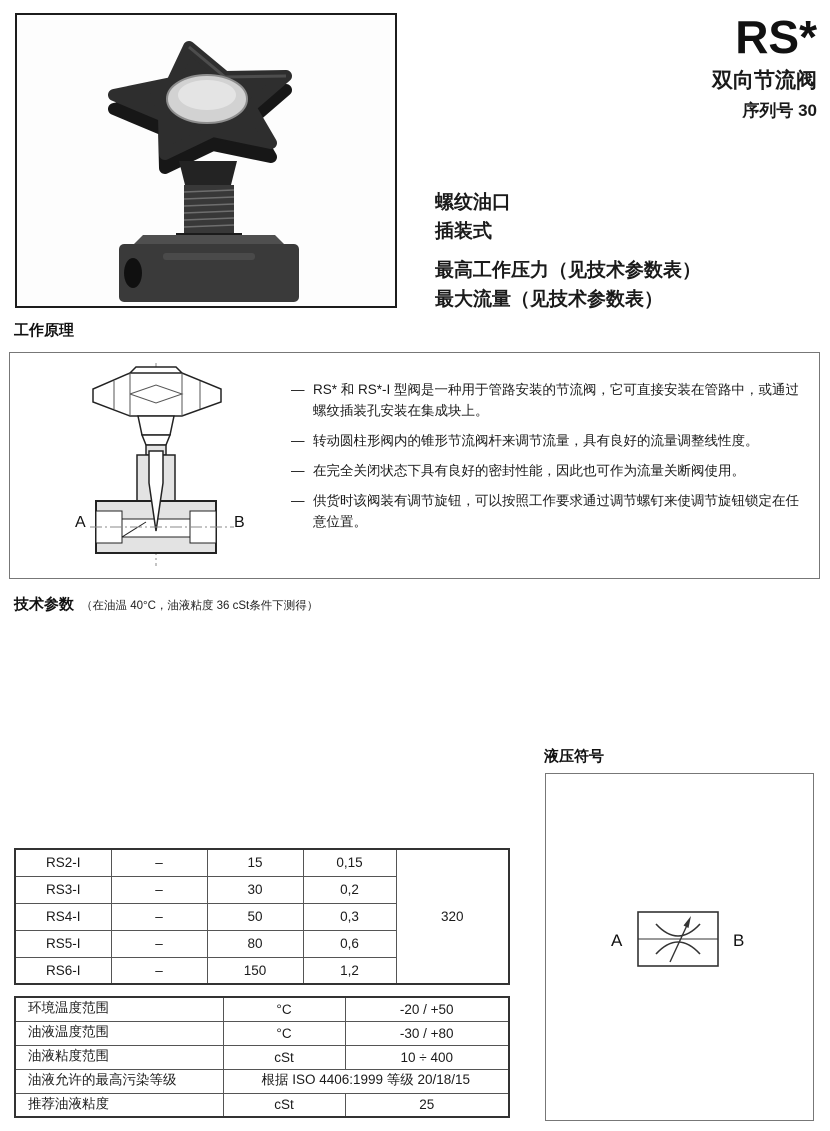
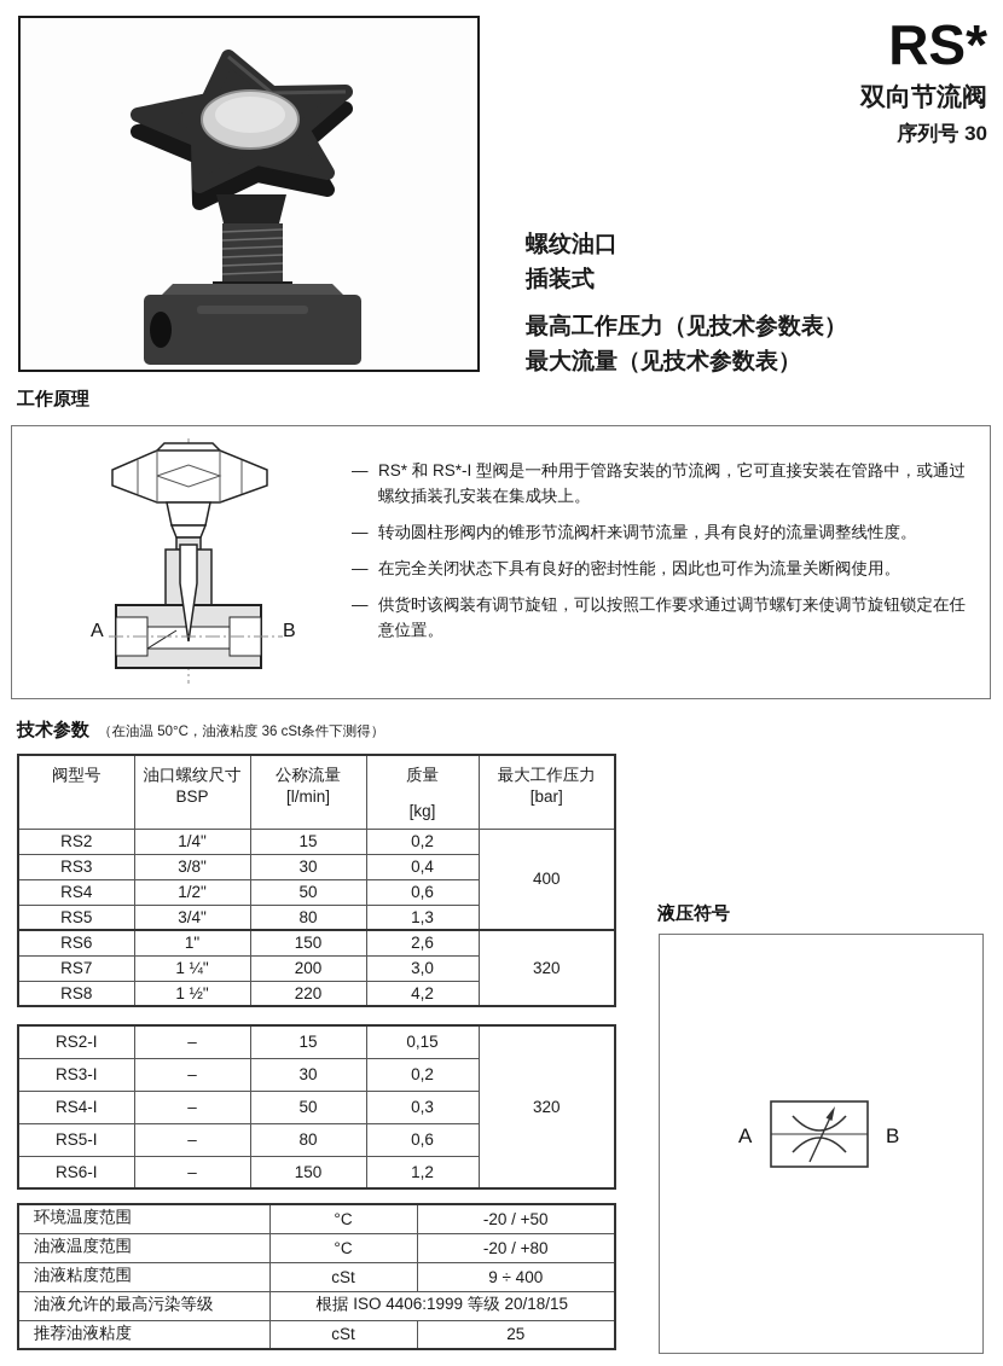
  RS*
  双向节流阀
  序列号 30
  螺纹油口
  插装式
  最高工作压力（见技术参数表）
  最大流量（见技术参数表）
  工作原理
  A
  B
  —
  RS* 和 RS*-I 型阀是一种用于管路安装的节流阀，它可直接安装在管路中，或通过螺纹插装孔安装在集成块上。
  —
  转动圆柱形阀内的锥形节流阀杆来调节流量，具有良好的流量调整线性度。
  —
  在完全关闭状态下具有良好的密封性能，因此也可作为流量关断阀使用。
  —
  供货时该阀装有调节旋钮，可以按照工作要求通过调节螺钉来使调节旋钮锁定在任意位置。
- 技术参数 （在油温 40°C，油液粘度 36 cSt条件下测得）
+ 技术参数 （在油温 50°C，油液粘度 36 cSt条件下测得）
+ 阀型号	油口螺纹尺寸BSP	公称流量[l/min]	质量[kg]	最大工作压力[bar]
+ RS2	1/4"	15	0,2	400
+ RS3	3/8"	30	0,4
+ RS4	1/2"	50	0,6
+ RS5	3/4"	80	1,3
+ RS6	1"	150	2,6	320
+ RS7	1 ¼"	200	3,0
+ RS8	1 ½"	220	4,2
  RS2-I	–	15	0,15	320
  RS3-I	–	30	0,2
  RS4-I	–	50	0,3
  RS5-I	–	80	0,6
  RS6-I	–	150	1,2
  环境温度范围	°C	-20 / +50
- 油液温度范围	°C	-30 / +80
+ 油液温度范围	°C	-20 / +80
- 油液粘度范围	cSt	10 ÷ 400
+ 油液粘度范围	cSt	9 ÷ 400
  油液允许的最高污染等级	根据 ISO 4406:1999 等级 20/18/15
  推荐油液粘度	cSt	25
  液压符号
  A
  B
